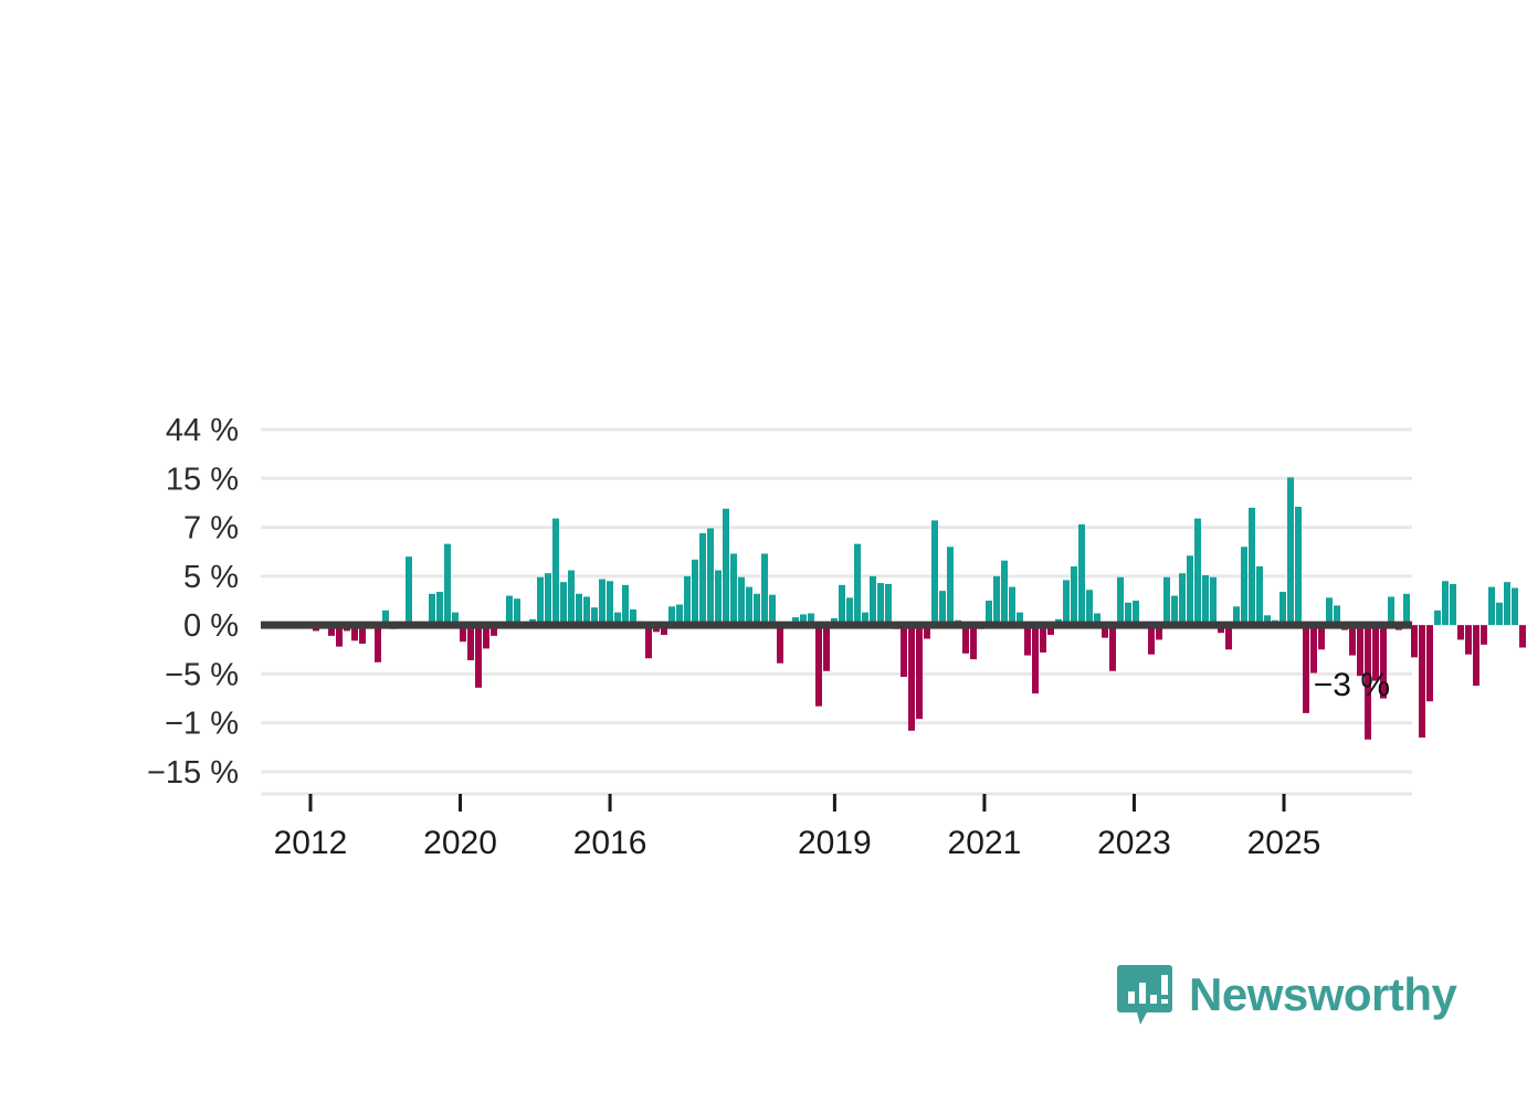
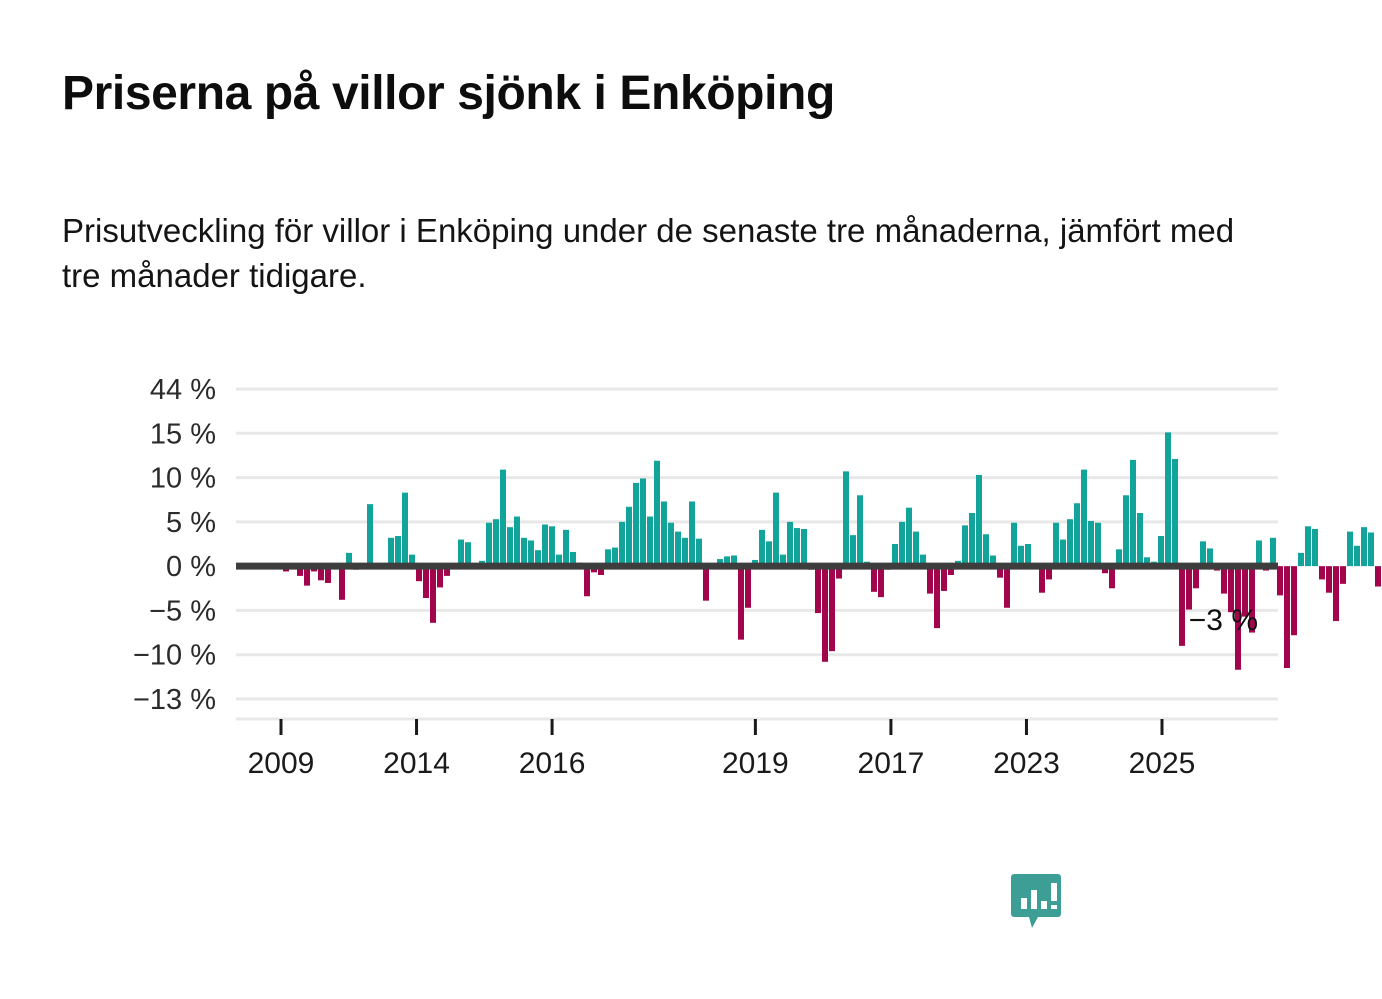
+ Priserna på villor sjönk i Enköping
+ Prisutveckling för villor i Enköping under de senaste tre månaderna, jämfört med tre månader tidigare.
- 2012
+ 2009
- 2020
+ 2014
  2016
  2019
- 2021
+ 2017
  2023
  2025
  44 %
  15 %
- 7 %
+ 10 %
  5 %
  0 %
  −5 %
- −1 %
+ −10 %
- −15 %
+ −13 %
  −3 %
- Newsworthy
